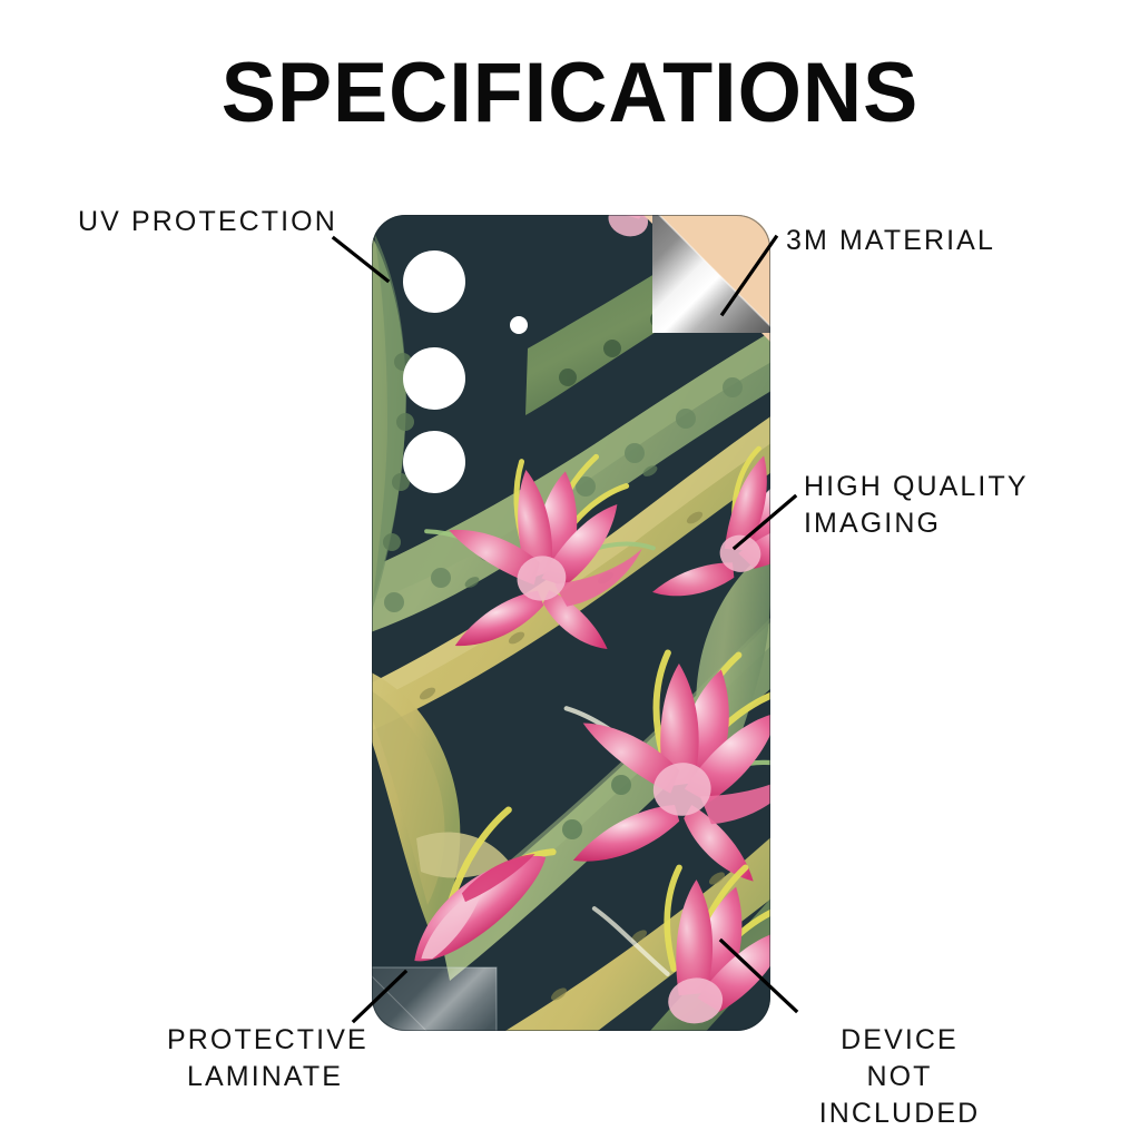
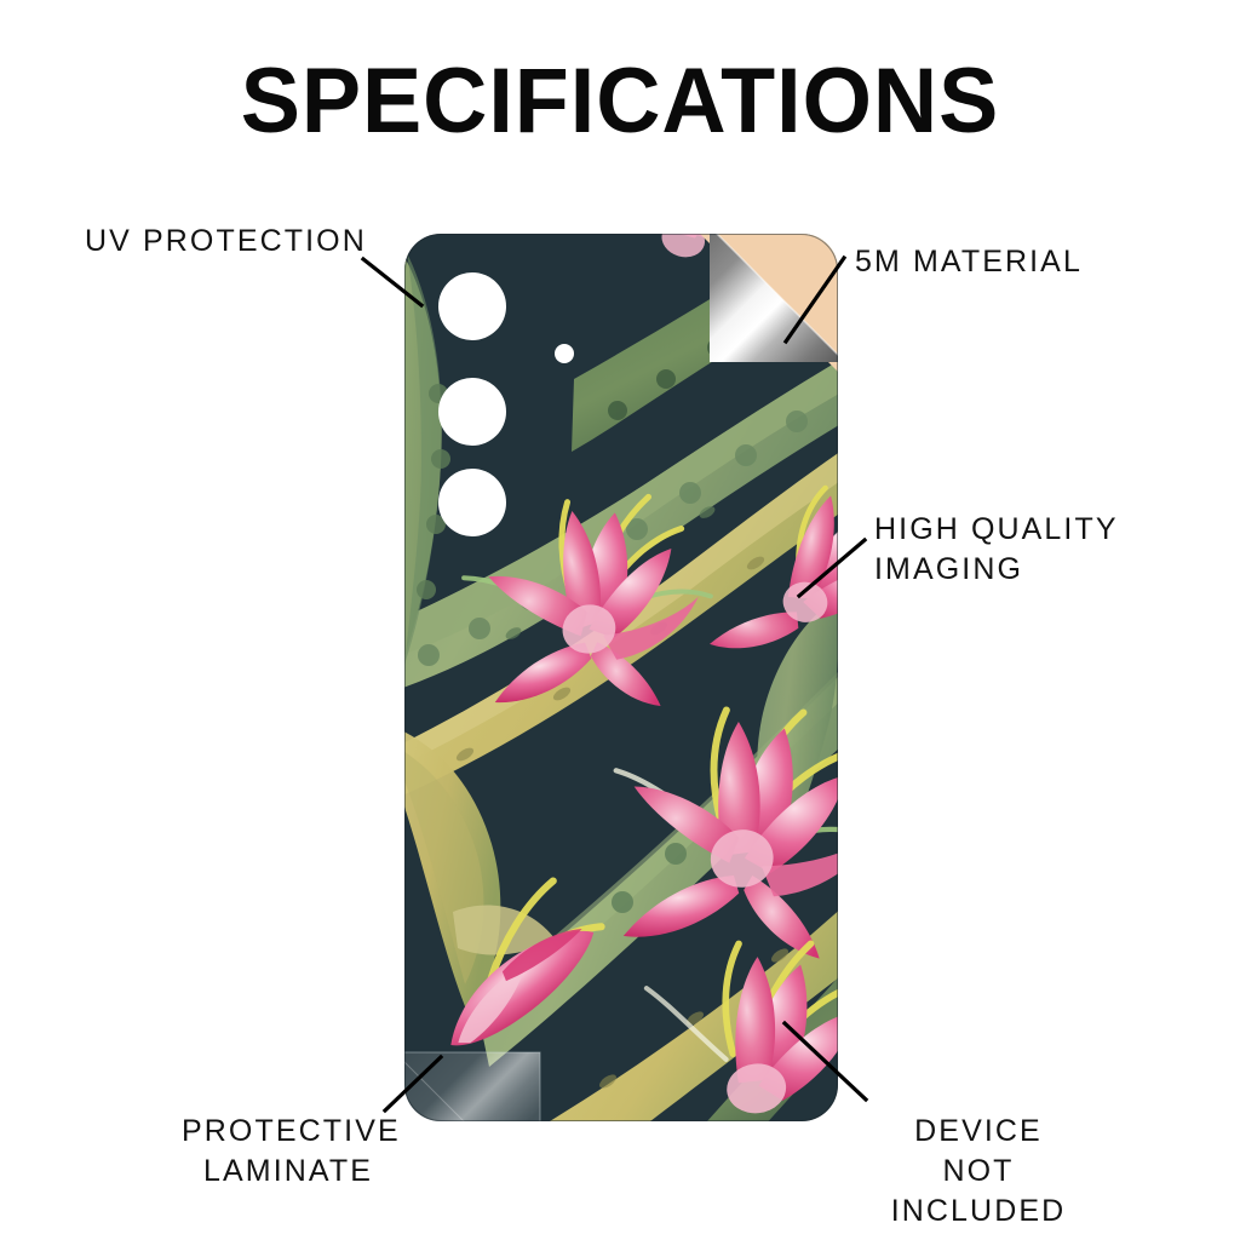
  SPECIFICATIONS
  UV PROTECTION
- 3M MATERIAL
+ 5M MATERIAL
  HIGH QUALITY
  IMAGING
  PROTECTIVE
  LAMINATE
  DEVICE NOT
  INCLUDED
